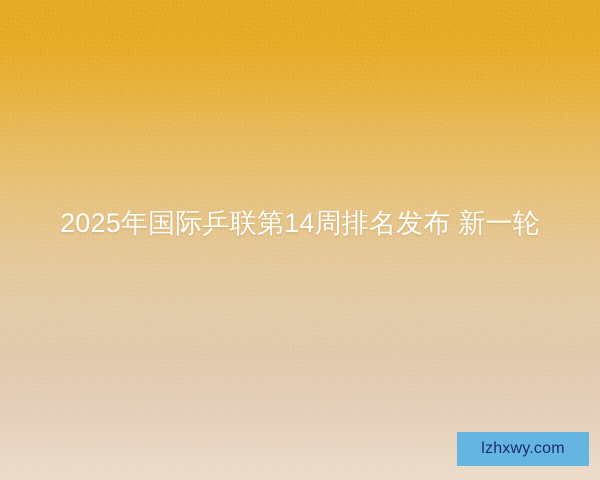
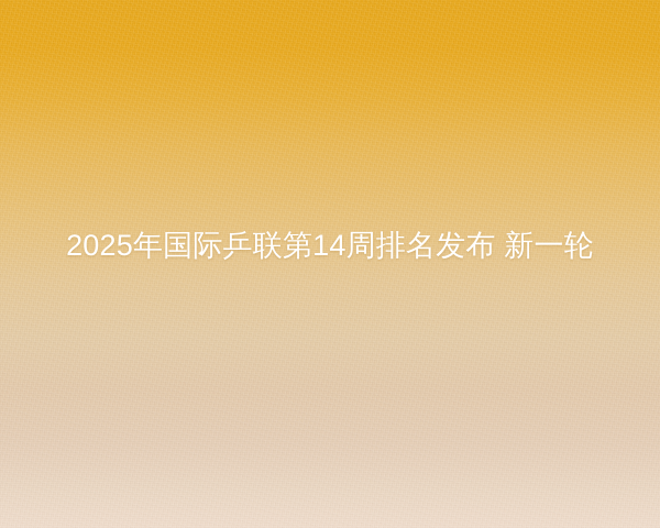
  2025年国际乒联第14周排名发布 新一轮
- lzhxwy.com
